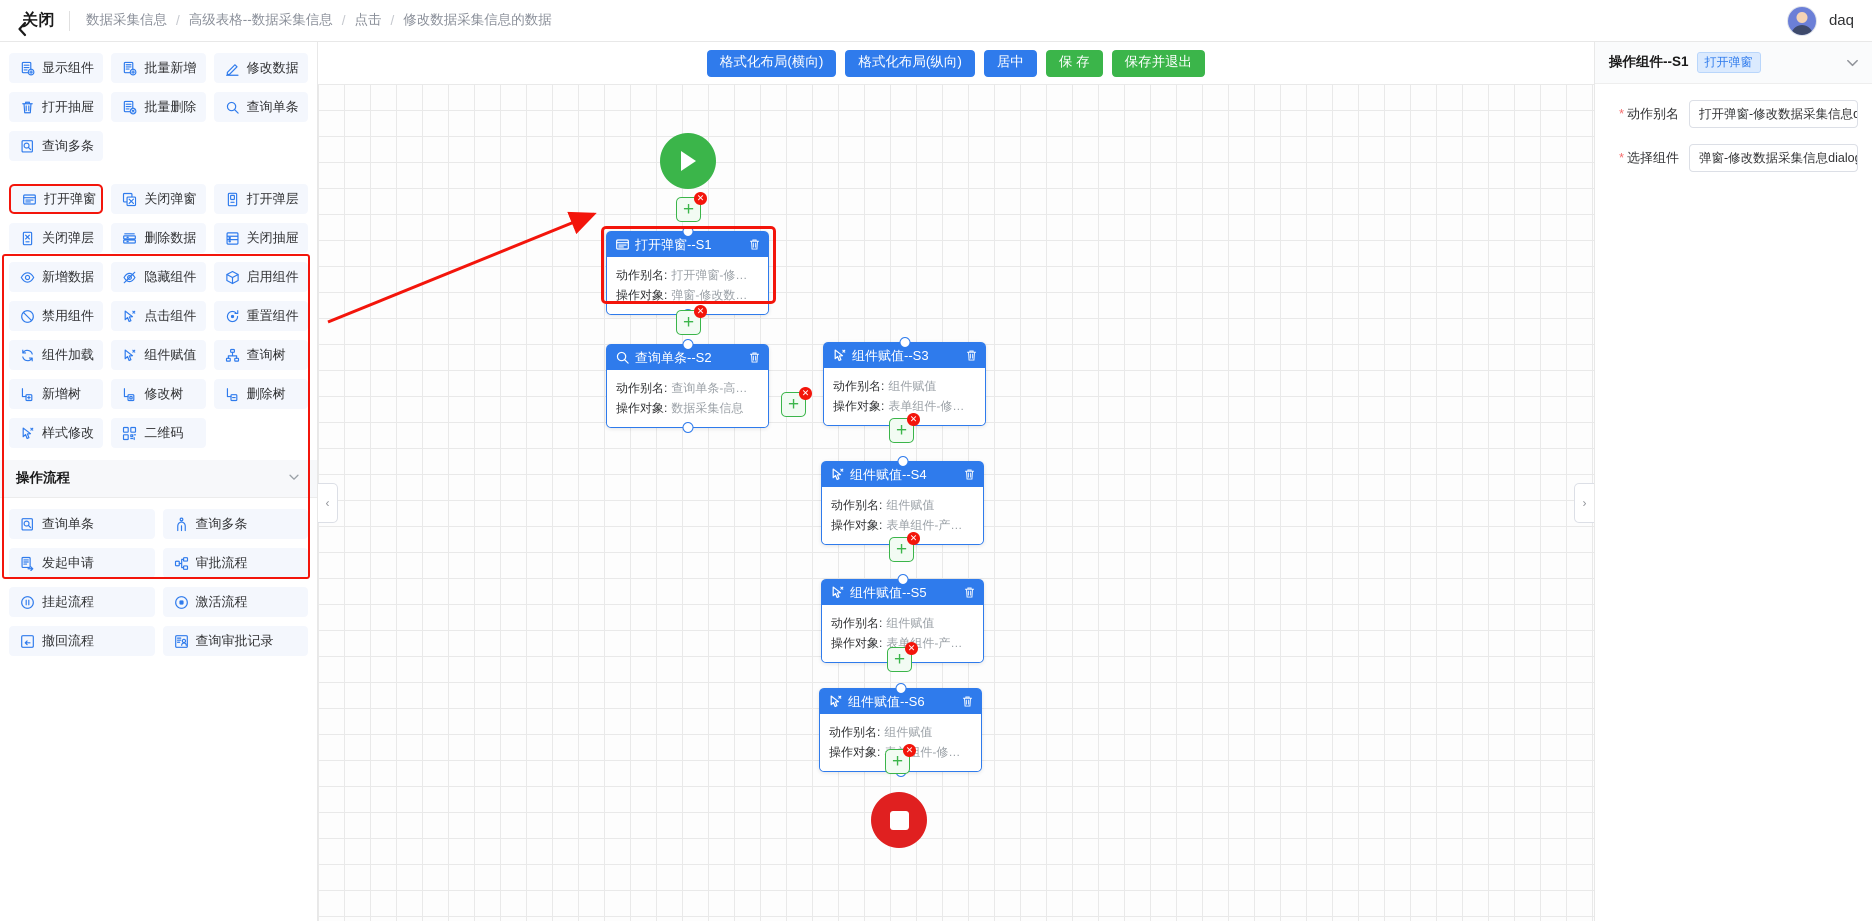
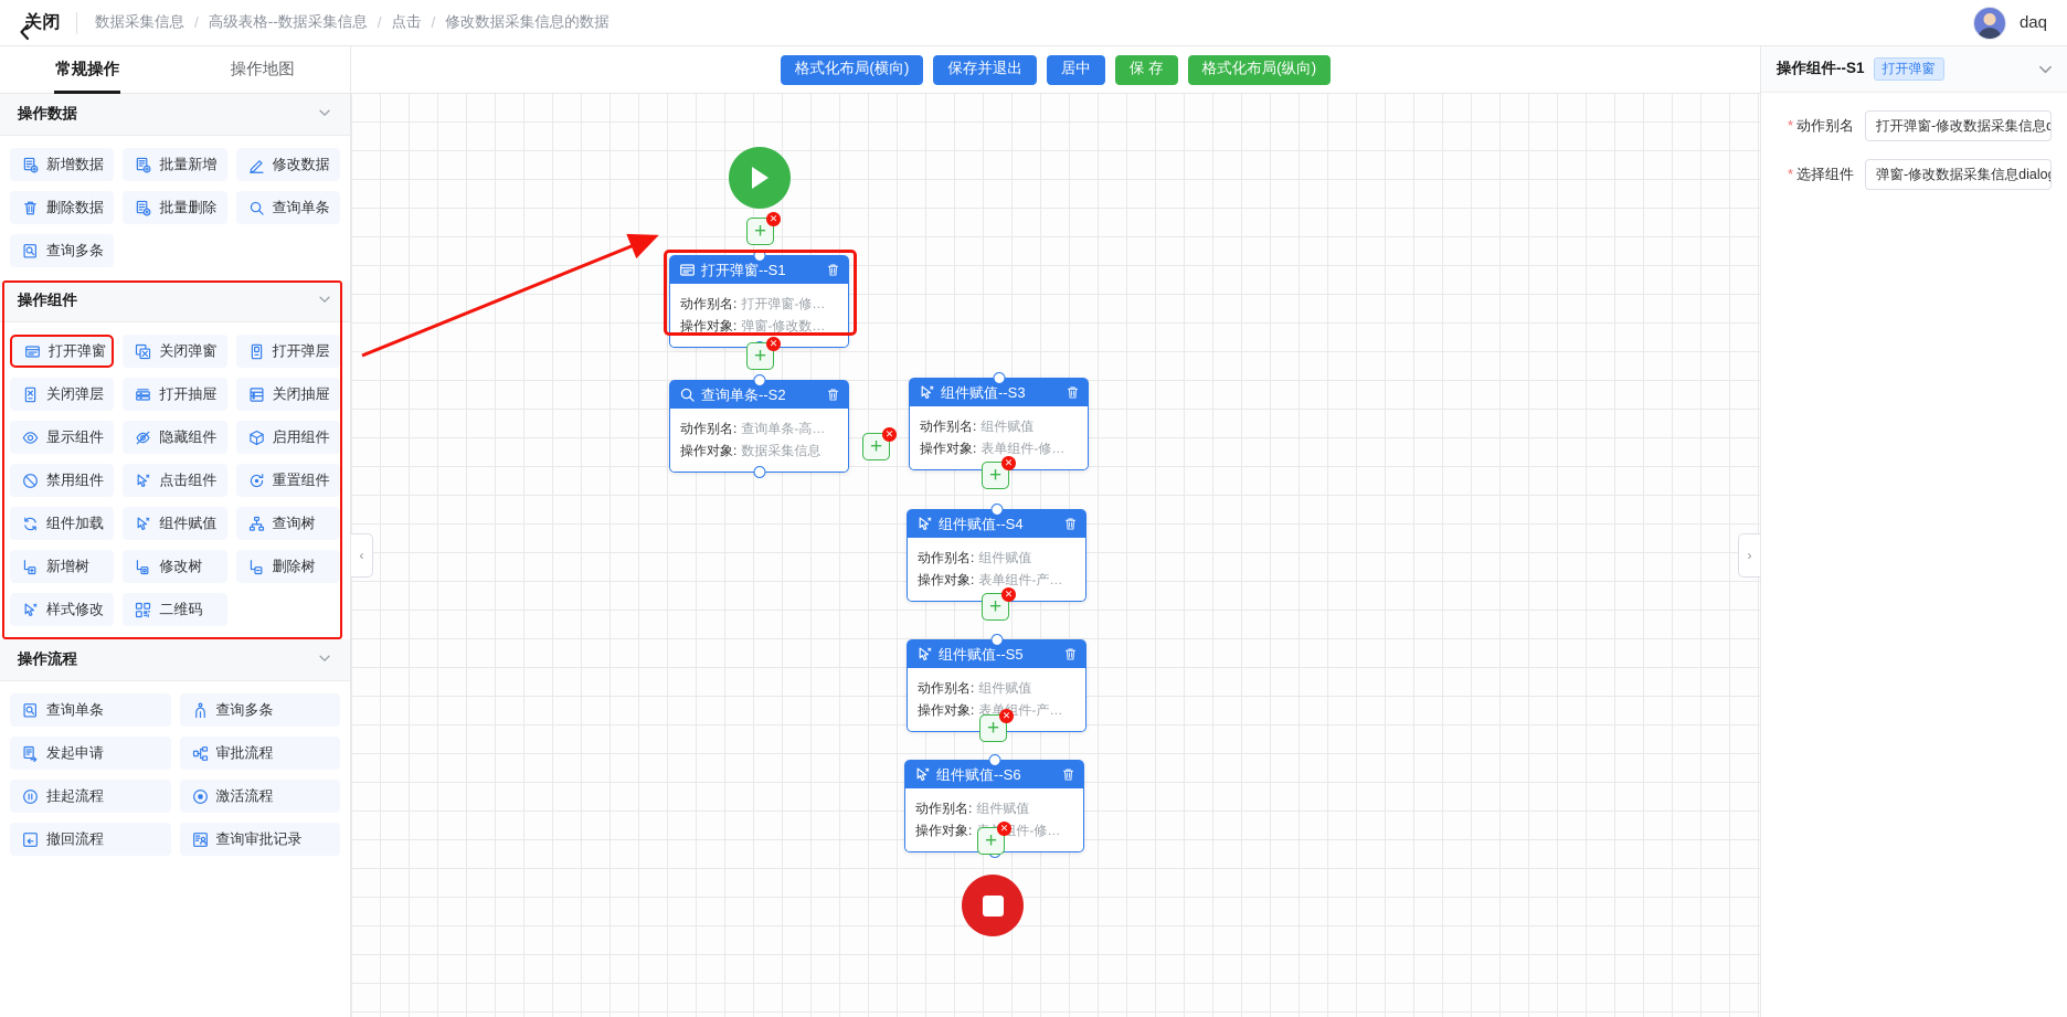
  关闭
  数据采集信息
  /
  高级表格--数据采集信息
  /
  点击
  /
  修改数据采集信息的数据
  daq
+ 常规操作
+ 操作地图
+ 操作数据
- 显示组件
+ 新增数据
  批量新增
  修改数据
- 打开抽屉
+ 删除数据
  批量删除
  查询单条
  查询多条
+ 操作组件
  打开弹窗
  关闭弹窗
  打开弹层
  关闭弹层
- 删除数据
+ 打开抽屉
  关闭抽屉
- 新增数据
+ 显示组件
  隐藏组件
  启用组件
  禁用组件
  点击组件
  重置组件
  组件加载
  组件赋值
  查询树
  新增树
  修改树
  删除树
  样式修改
  二维码
  操作流程
  查询单条
  查询多条
  发起申请
  审批流程
  挂起流程
  激活流程
  撤回流程
  查询审批记录
  格式化布局(横向)
- 格式化布局(纵向)
+ 保存并退出
  居中
  保 存
- 保存并退出
+ 格式化布局(纵向)
  +
  ✕
  打开弹窗--S1
  动作别名:
  打开弹窗-修改数
  操作对象:
  弹窗-修改数据采
  +
  ✕
  查询单条--S2
  动作别名:
  查询单条-高级表
  操作对象:
  数据采集信息
  +
  ✕
  组件赋值--S3
  动作别名:
  组件赋值
  操作对象:
  表单组件-修改数
  +
  ✕
  组件赋值--S4
  动作别名:
  组件赋值
  操作对象:
  表单组件-产品编
  +
  ✕
  组件赋值--S5
  动作别名:
  组件赋值
  操作对象:
  表单组件-产品名
  +
  ✕
  组件赋值--S6
  动作别名:
  组件赋值
  操作对象:
  +
  ✕
  ‹
  ›
  操作组件--S1
  打开弹窗
  * 动作别名
  * 选择组件
  弹窗-修改数据采集信息dialo
